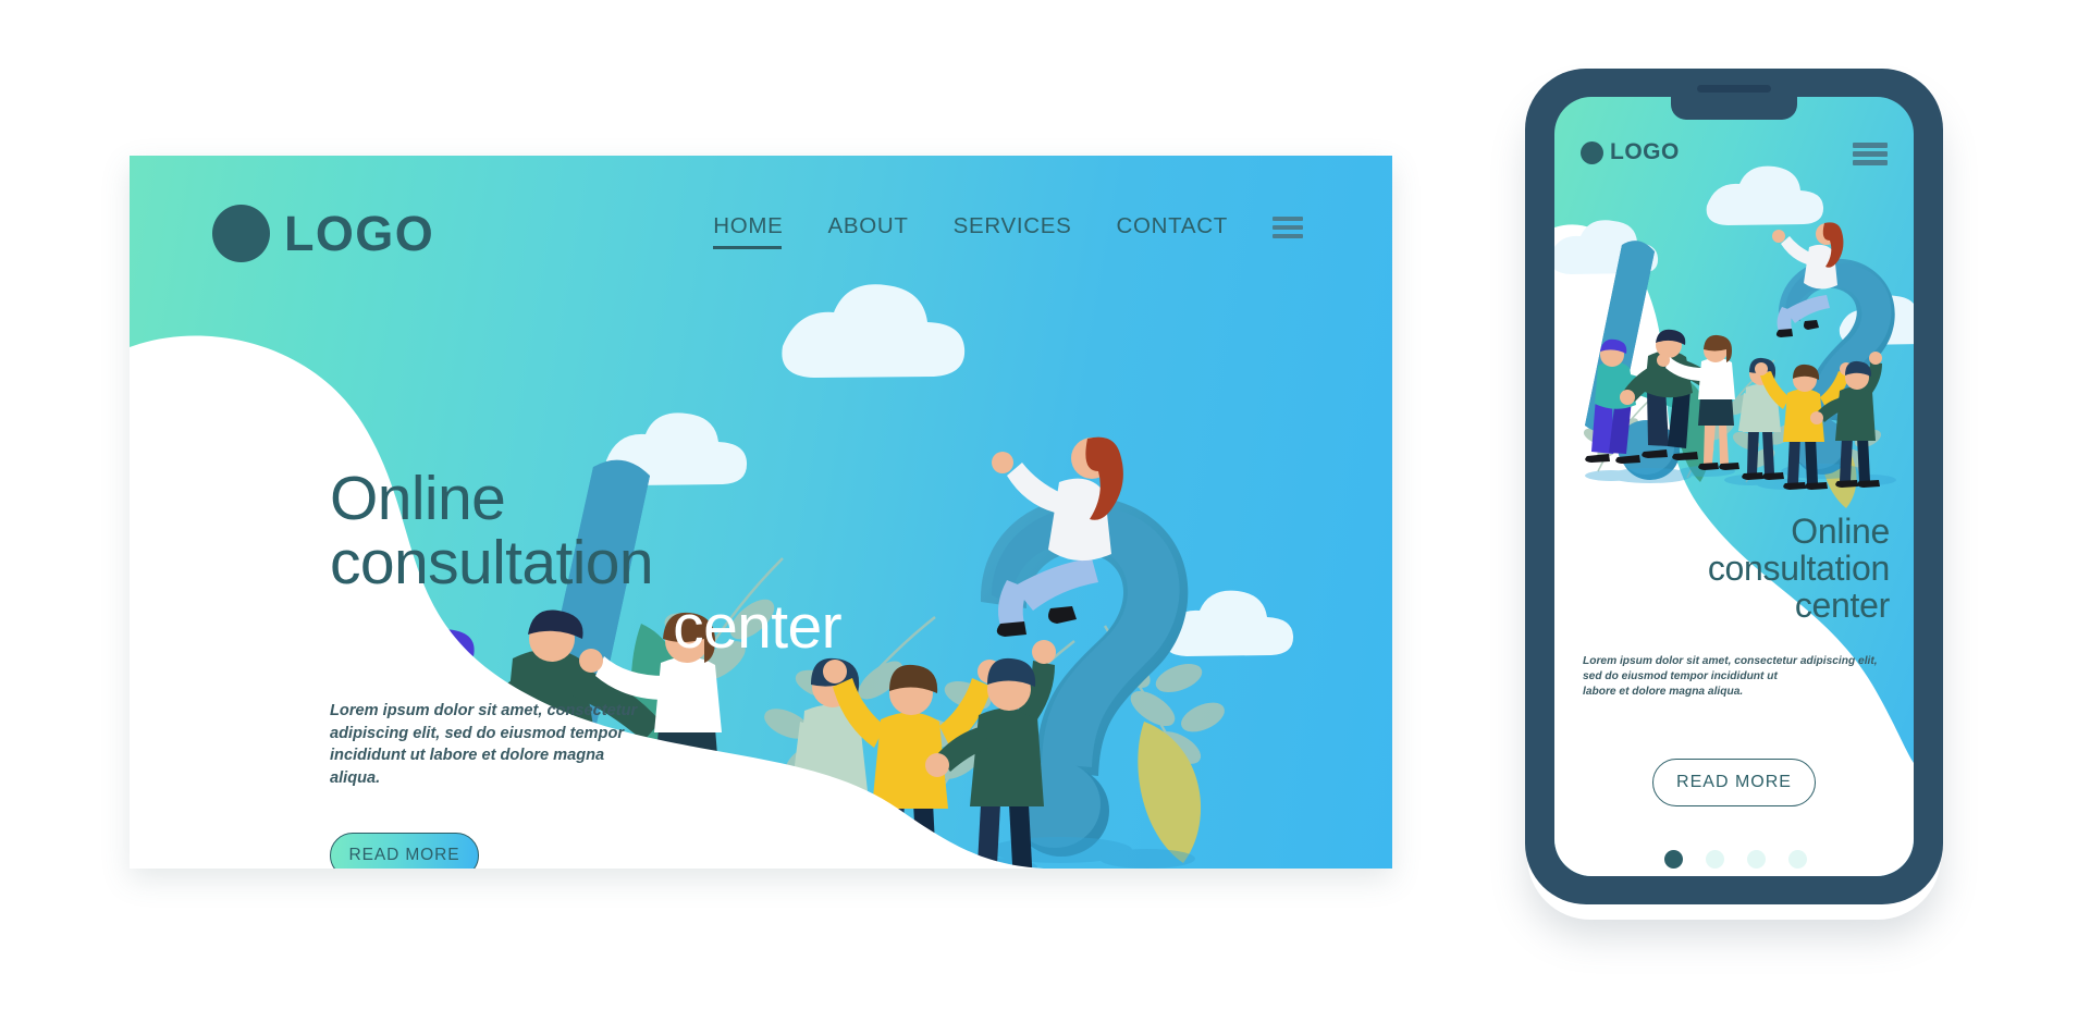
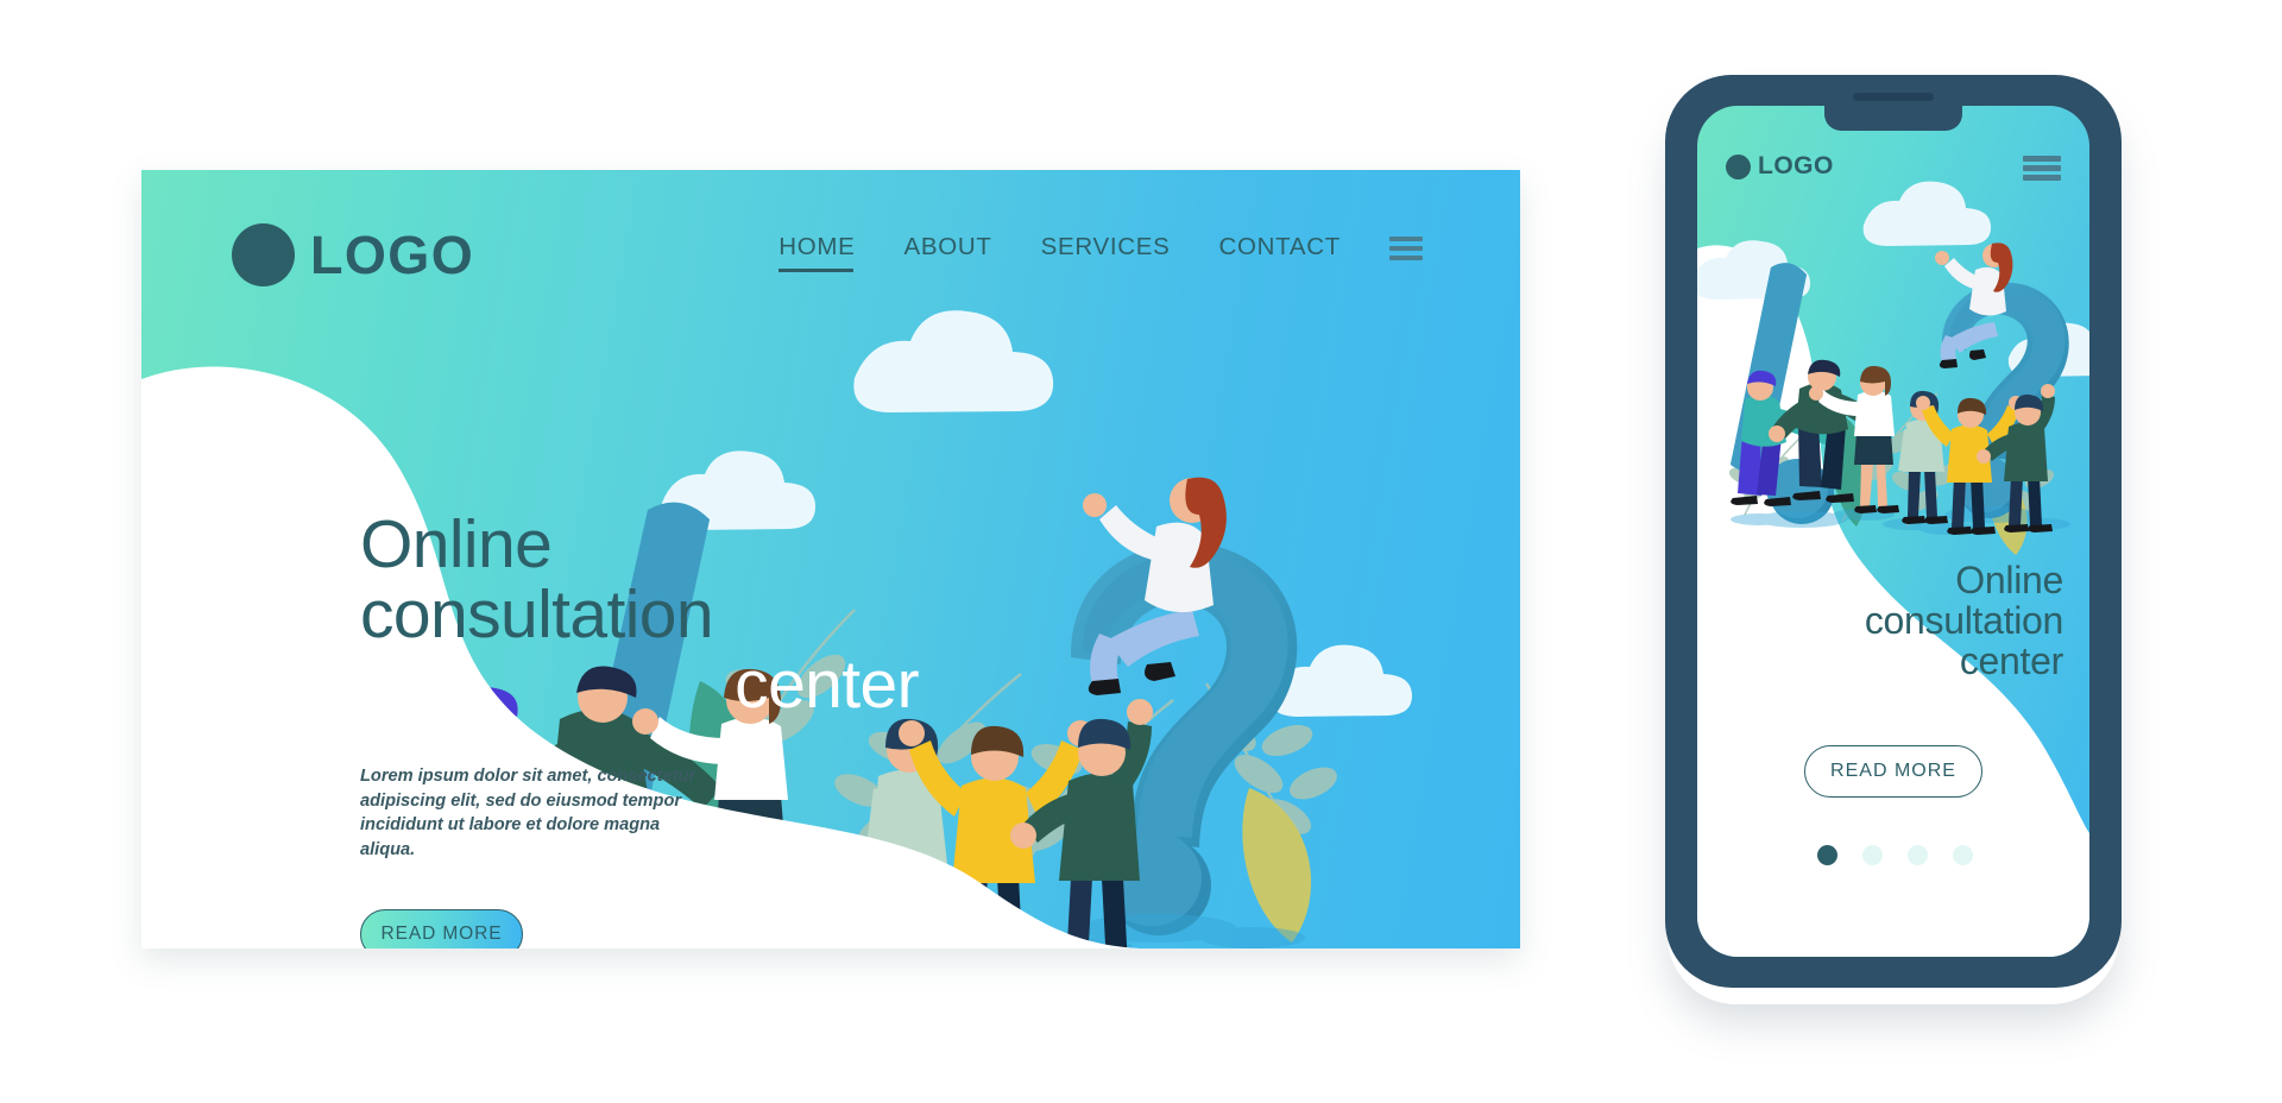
  LOGO
  HOME
  ABOUT
  SERVICES
  CONTACT
  Online
  consultation
  center
  Lorem ipsum dolor sit amet, consectetur adipiscing elit, sed do eiusmod tempor incididunt ut labore et dolore magna aliqua.
  READ MORE
  LOGO
  Online
  consultation
  center
- Lorem ipsum dolor sit amet, consectetur adipiscing elit,
- sed do eiusmod tempor incididunt ut
- labore et dolore magna aliqua.
  READ MORE
